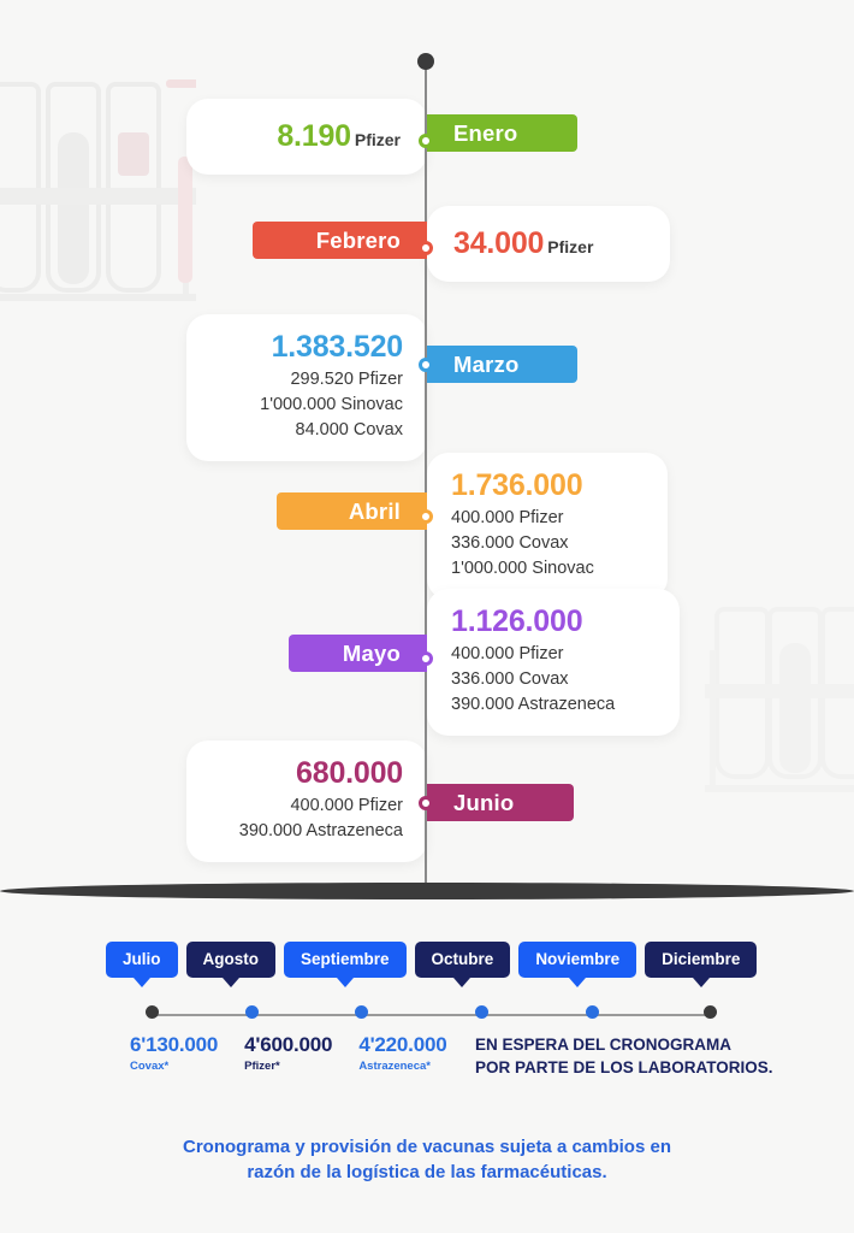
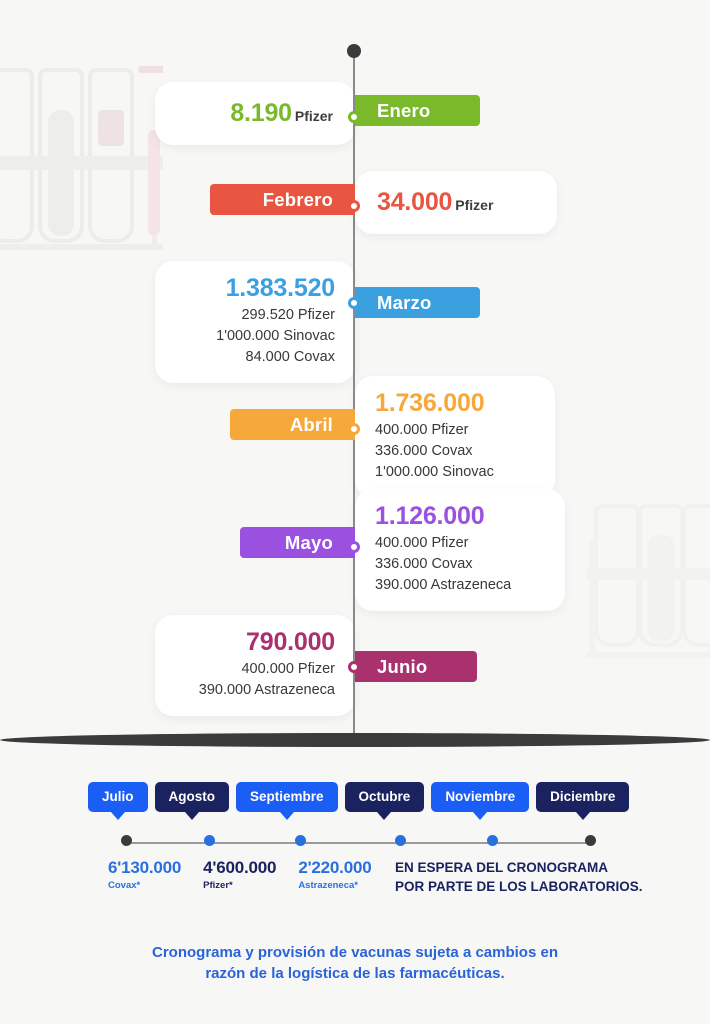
  Enero
  8.190 Pfizer
  Febrero
  34.000 Pfizer
  Marzo
  1.383.520
  299.520 Pfizer
  1'000.000 Sinovac
  84.000 Covax
  Abril
  1.736.000
  400.000 Pfizer
  336.000 Covax
  1'000.000 Sinovac
  Mayo
  1.126.000
  400.000 Pfizer
  336.000 Covax
  390.000 Astrazeneca
  Junio
- 680.000
+ 790.000
  400.000 Pfizer
  390.000 Astrazeneca
  Julio
  Agosto
  Septiembre
  Octubre
  Noviembre
  Diciembre
  6'130.000
  Covax*
  4'600.000
  Pfizer*
- 4'220.000
+ 2'220.000
  Astrazeneca*
  EN ESPERA DEL CRONOGRAMA
  POR PARTE DE LOS LABORATORIOS.
  Cronograma y provisión de vacunas sujeta a cambios en
  razón de la logística de las farmacéuticas.
